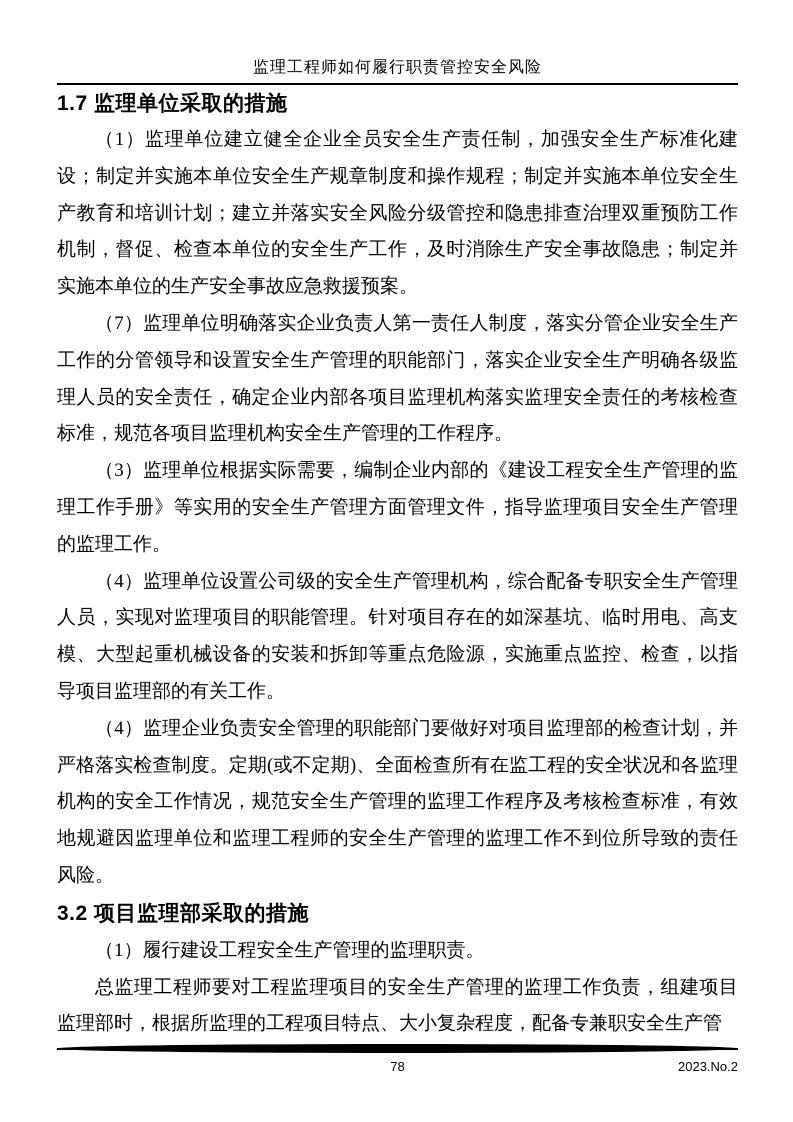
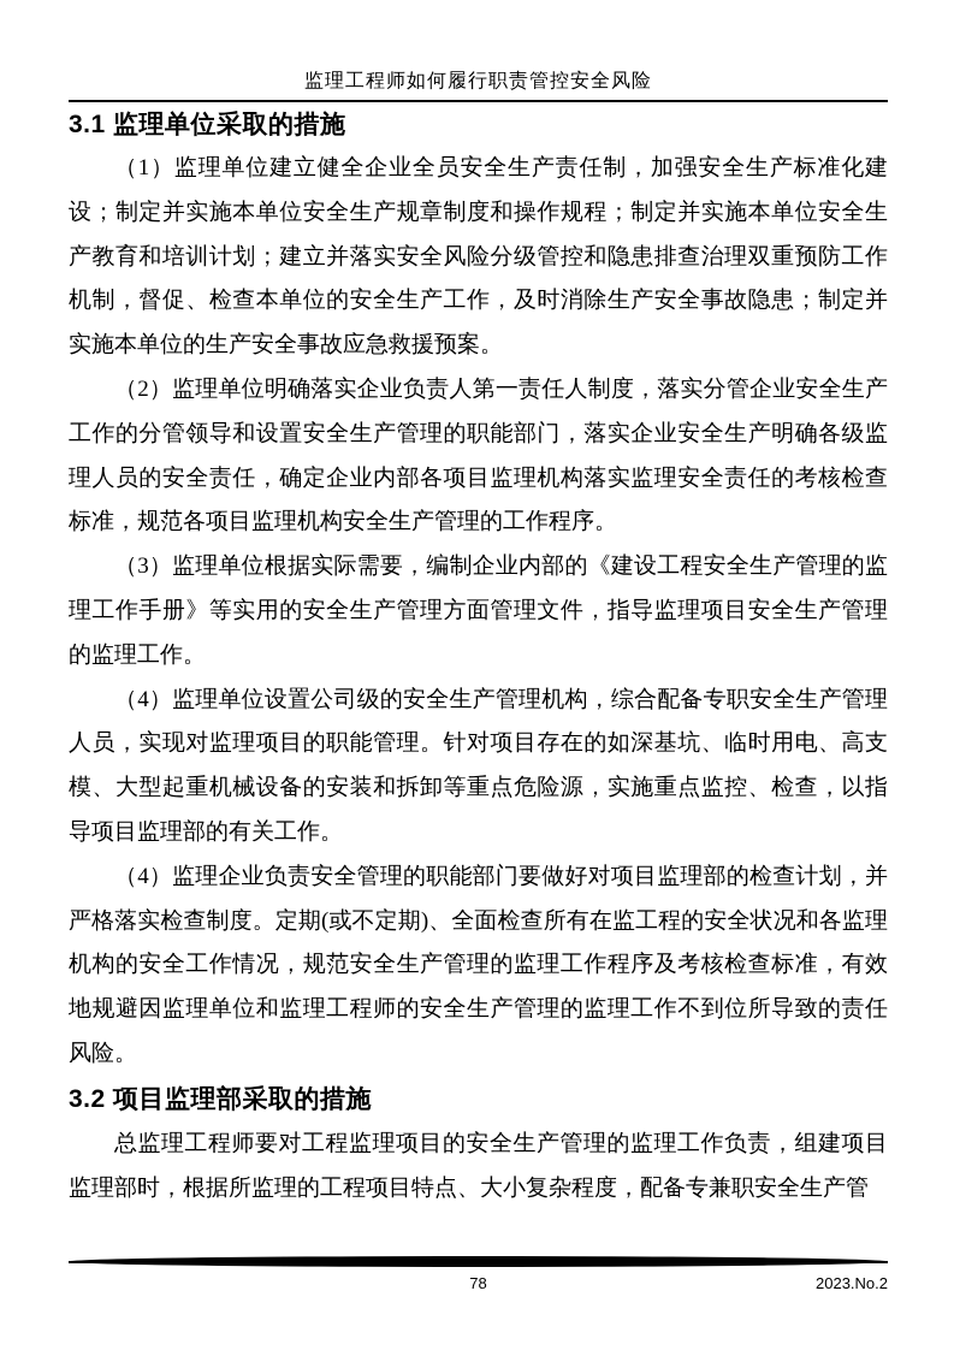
  监理工程师如何履行职责管控安全风险
- 1.7 监理单位采取的措施
+ 3.1 监理单位采取的措施
  （1）监理单位建立健全企业全员安全生产责任制，加强安全生产标准化建设；制定并实施本单位安全生产规章制度和操作规程；制定并实施本单位安全生产教育和培训计划；建立并落实安全风险分级管控和隐患排查治理双重预防工作机制，督促、检查本单位的安全生产工作，及时消除生产安全事故隐患；制定并实施本单位的生产安全事故应急救援预案。
- （7）监理单位明确落实企业负责人第一责任人制度，落实分管企业安全生产工作的分管领导和设置安全生产管理的职能部门，落实企业安全生产明确各级监理人员的安全责任，确定企业内部各项目监理机构落实监理安全责任的考核检查标准，规范各项目监理机构安全生产管理的工作程序。
+ （2）监理单位明确落实企业负责人第一责任人制度，落实分管企业安全生产工作的分管领导和设置安全生产管理的职能部门，落实企业安全生产明确各级监理人员的安全责任，确定企业内部各项目监理机构落实监理安全责任的考核检查标准，规范各项目监理机构安全生产管理的工作程序。
  （3）监理单位根据实际需要，编制企业内部的《建设工程安全生产管理的监理工作手册》等实用的安全生产管理方面管理文件，指导监理项目安全生产管理的监理工作。
  （4）监理单位设置公司级的安全生产管理机构，综合配备专职安全生产管理人员，实现对监理项目的职能管理。针对项目存在的如深基坑、临时用电、高支模、大型起重机械设备的安装和拆卸等重点危险源，实施重点监控、检查，以指导项目监理部的有关工作。
  （4）监理企业负责安全管理的职能部门要做好对项目监理部的检查计划，并严格落实检查制度。定期(或不定期)、全面检查所有在监工程的安全状况和各监理机构的安全工作情况，规范安全生产管理的监理工作程序及考核检查标准，有效地规避因监理单位和监理工程师的安全生产管理的监理工作不到位所导致的责任风险。
  3.2 项目监理部采取的措施
- （1）履行建设工程安全生产管理的监理职责。
  总监理工程师要对工程监理项目的安全生产管理的监理工作负责，组建项目监理部时，根据所监理的工程项目特点、大小复杂程度，配备专兼职安全生产管
  78
  2023.No.2
